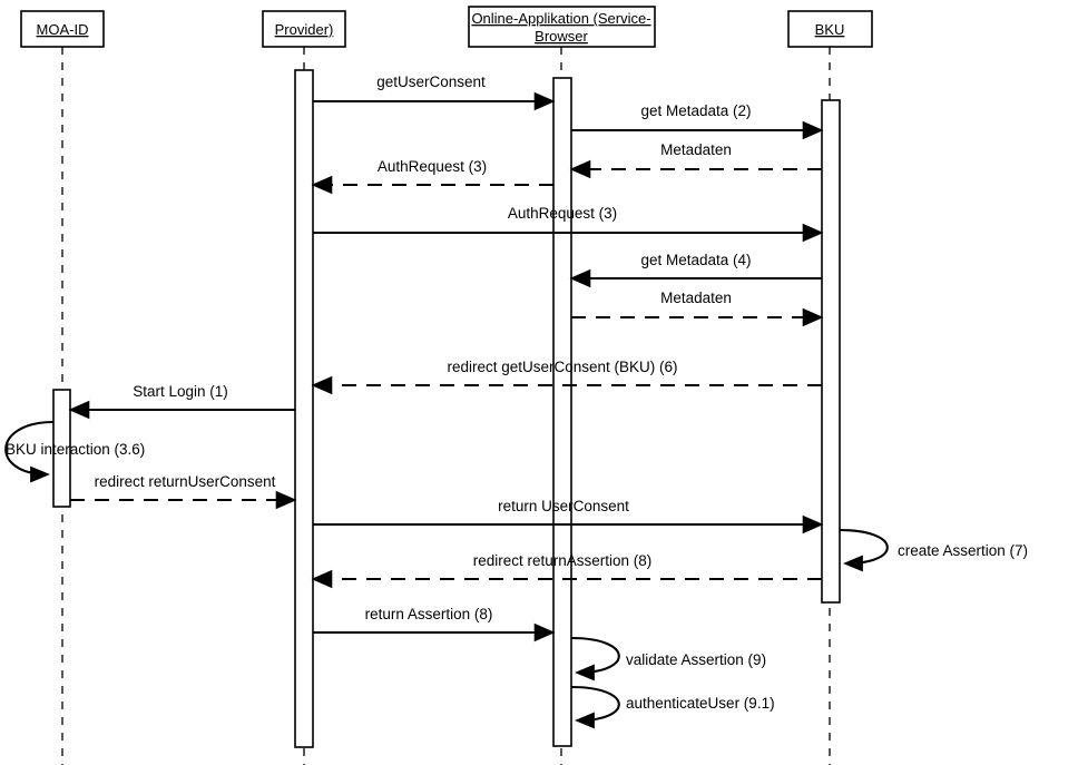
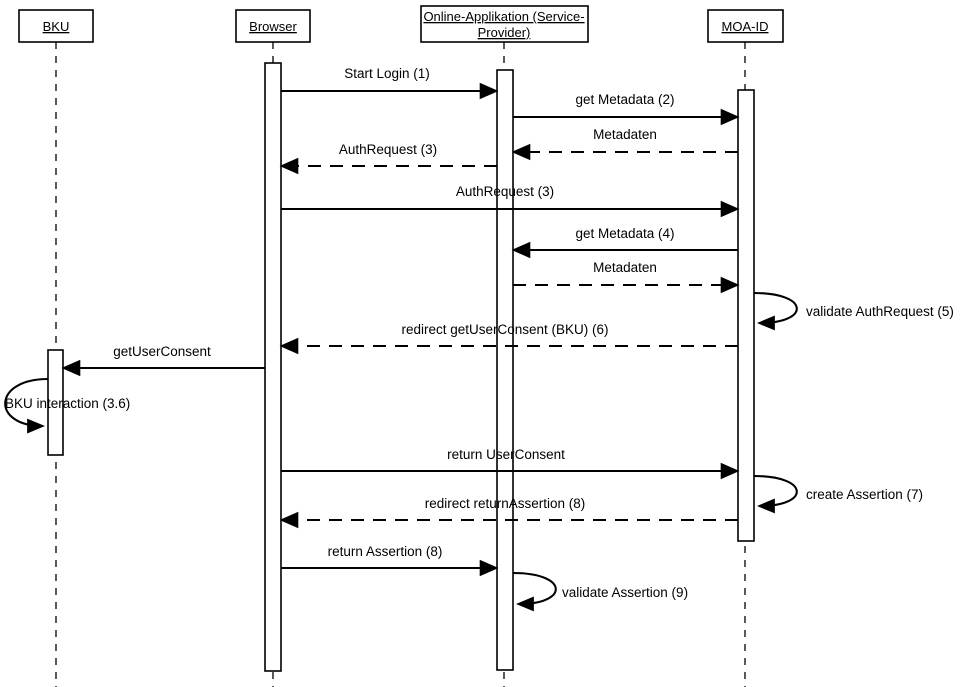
- MOA-ID
+ BKU
- Provider)
+ Browser
  Online-Applikation (Service-
- Browser
+ Provider)
- BKU
+ MOA-ID
- getUserConsent
+ Start Login (1)
  get Metadata (2)
  Metadaten
  AuthRequest (3)
  AuthRequest (3)
  get Metadata (4)
  Metadaten
  redirect getUserConsent (BKU) (6)
- Start Login (1)
+ getUserConsent
- redirect returnUserConsent
  return UserConsent
  redirect returnAssertion (8)
  return Assertion (8)
+ validate AuthRequest (5)
  BKU interaction (3.6)
  create Assertion (7)
  validate Assertion (9)
- authenticateUser (9.1)
